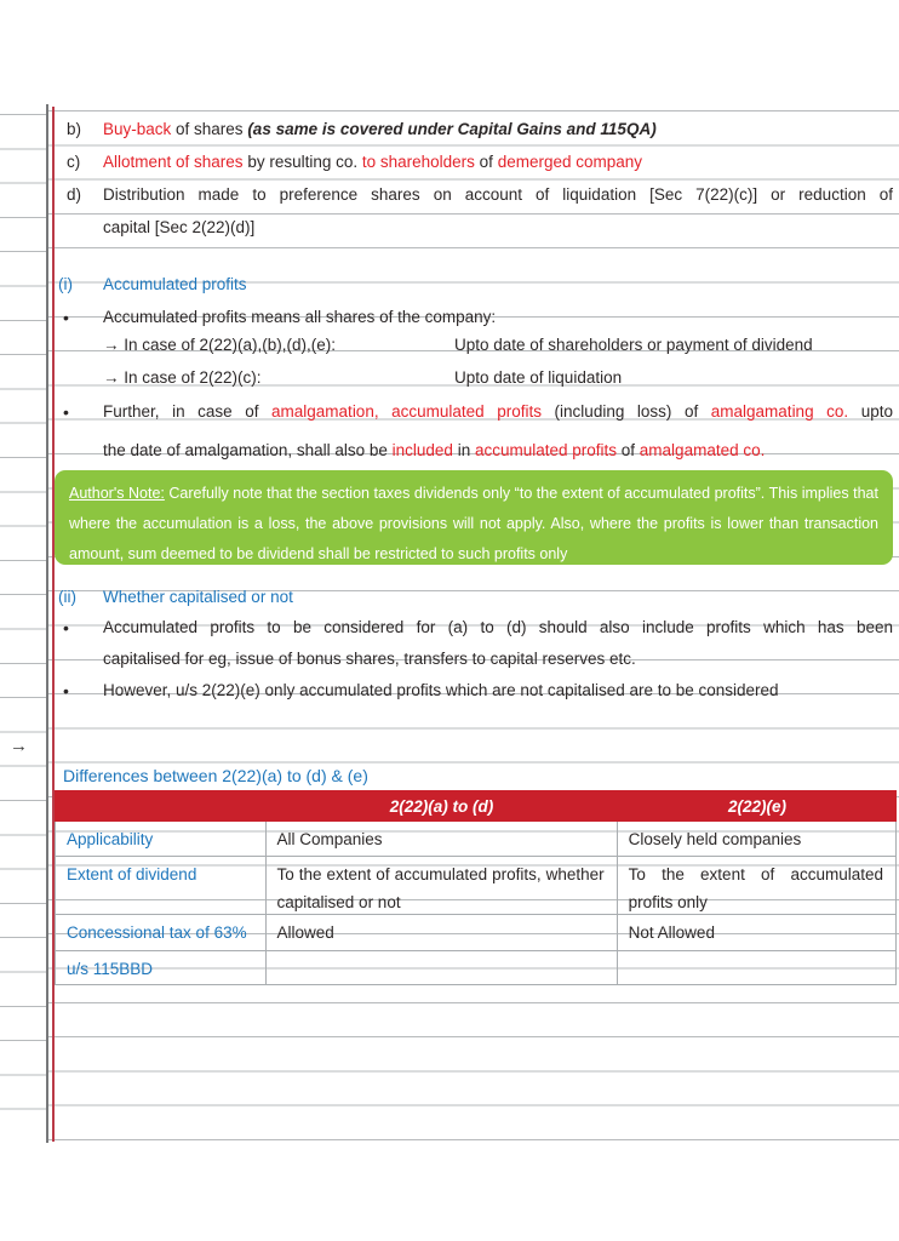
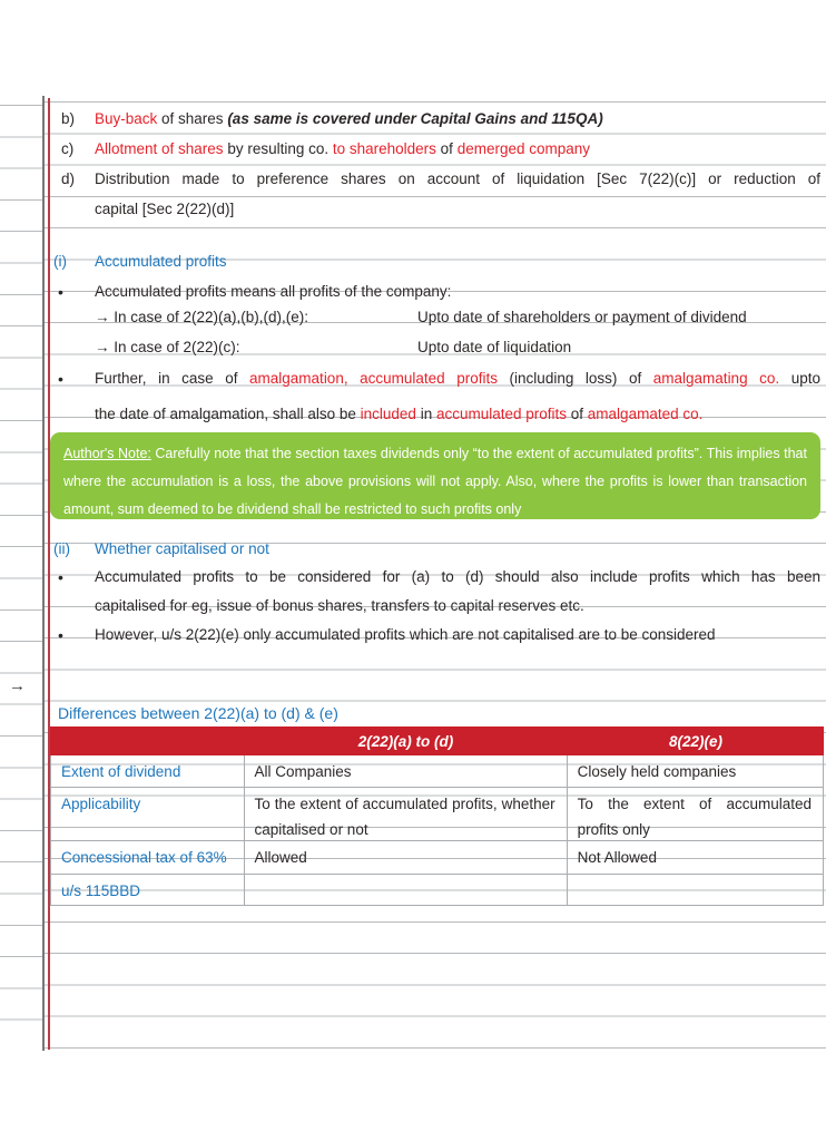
  b)
  Buy-back of shares (as same is covered under Capital Gains and 115QA)
  c)
  Allotment of shares by resulting co. to shareholders of demerged company
  d)
  Distribution made to preference shares on account of liquidation [Sec 7(22)(c)] or reduction of
  capital [Sec 2(22)(d)]
  (i)
  Accumulated profits
  •
- Accumulated profits means all shares of the company:
+ Accumulated profits means all profits of the company:
  → In case of 2(22)(a),(b),(d),(e):
  Upto date of shareholders or payment of dividend
  → In case of 2(22)(c):
  Upto date of liquidation
  •
  Further, in case of amalgamation, accumulated profits (including loss) of amalgamating co. upto
  the date of amalgamation, shall also be included in accumulated profits of amalgamated co.
  Author's Note: Carefully note that the section taxes dividends only “to the extent of accumulated profits”. This implies that where the accumulation is a loss, the above provisions will not apply. Also, where the profits is lower than transaction amount, sum deemed to be dividend shall be restricted to such profits only
  (ii)
  Whether capitalised or not
  •
  Accumulated profits to be considered for (a) to (d) should also include profits which has been
  capitalised for eg, issue of bonus shares, transfers to capital reserves etc.
  •
  However, u/s 2(22)(e) only accumulated profits which are not capitalised are to be considered
  →
  Differences between 2(22)(a) to (d) & (e)
  2(22)(a) to (d)
- 2(22)(e)
+ 8(22)(e)
- Applicability
+ Extent of dividend
  All Companies
  Closely held companies
- Extent of dividend
+ Applicability
  To the extent of accumulated profits, whether capitalised or not
  To the extent of accumulated profits only
  Concessional tax of 63%
  Allowed
  Not Allowed
  u/s 115BBD
